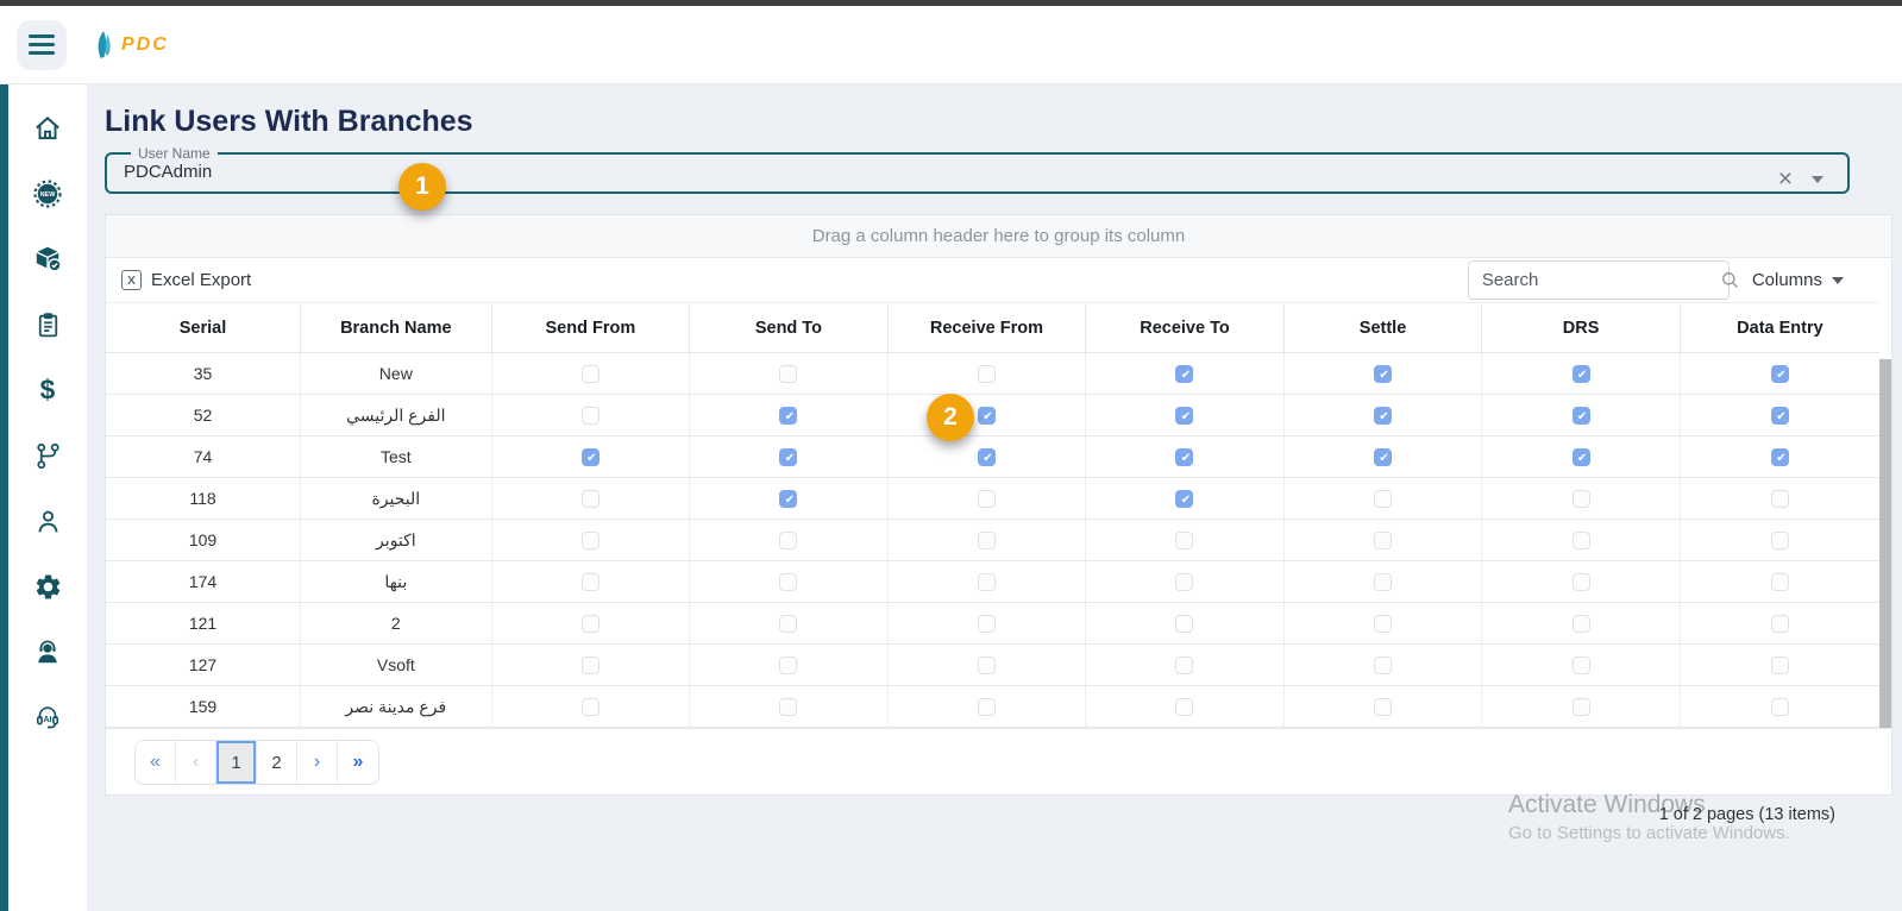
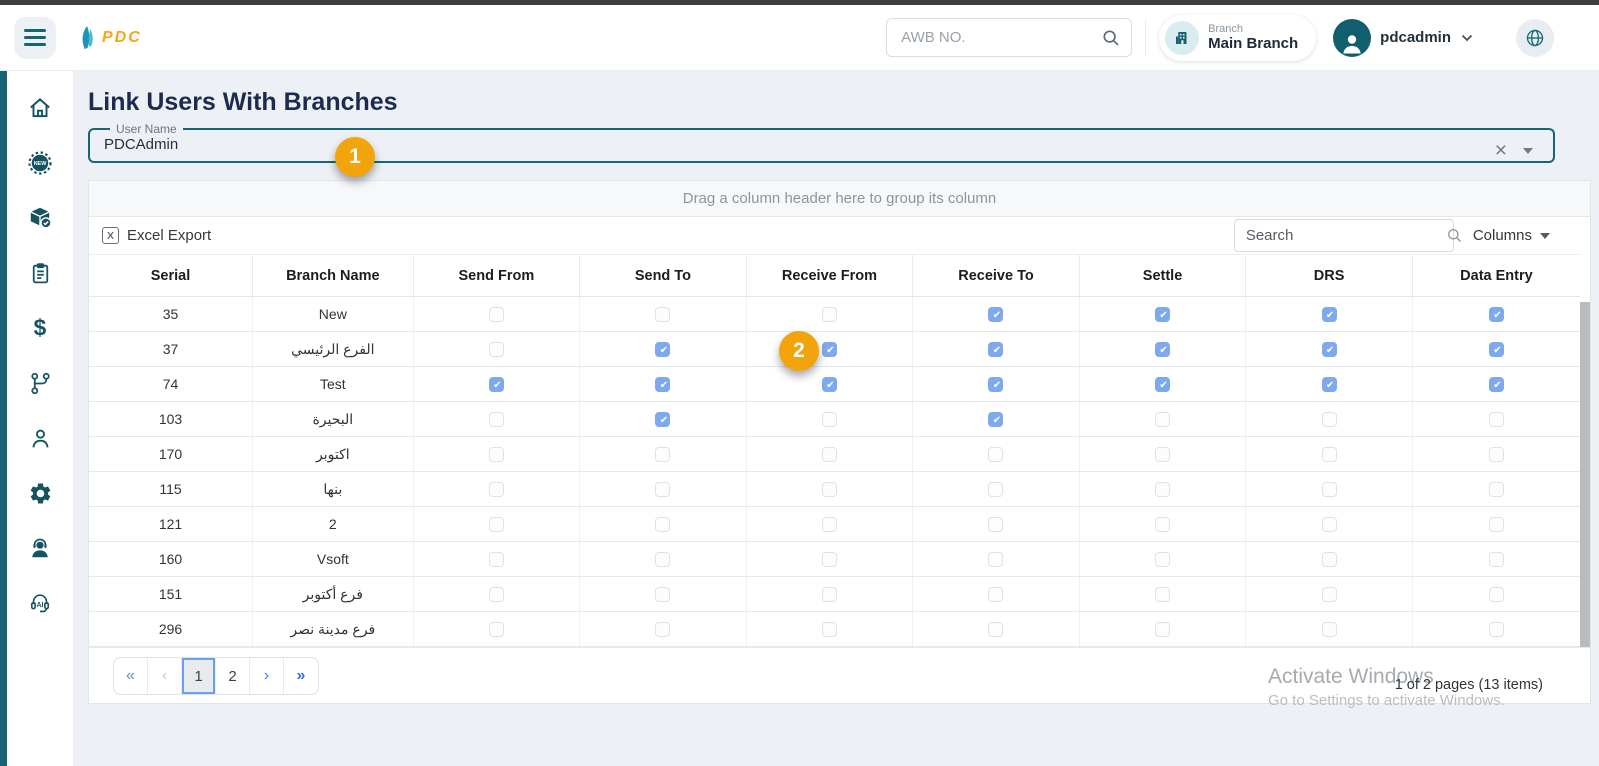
  PDC
+ AWB NO.
+ Branch
+ Main Branch
+ pdcadmin
  $
  Link Users With Branches
  User Name
  PDCAdmin
  ×
  Drag a column header here to group its column
  X
  Excel Export
  Search
  Columns
  Serial	Branch Name	Send From	Send To	Receive From	Receive To	Settle	DRS	Data Entry
  35	New
- 52	الفرع الرئيسي
+ 37	الفرع الرئيسي
  74	Test
- 118	البحيرة
+ 103	البحيرة
- 109	اكتوبر
+ 170	اكتوبر
- 174	بنها
+ 115	بنها
  121	2
- 127	Vsoft
+ 160	Vsoft
+ 151	فرع أكتوبر
- 159	فرع مدينة نصر
+ 296	فرع مدينة نصر
  «
  ‹
  1
  2
  ›
  »
  1 of 2 pages (13 items)
  Activate Windows
  Go to Settings to activate Windows.
  1
  2
